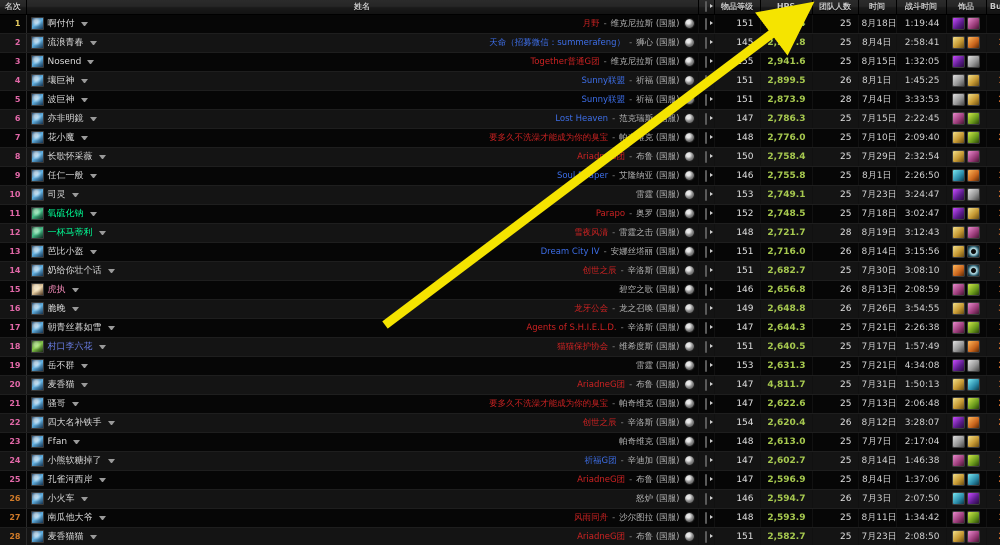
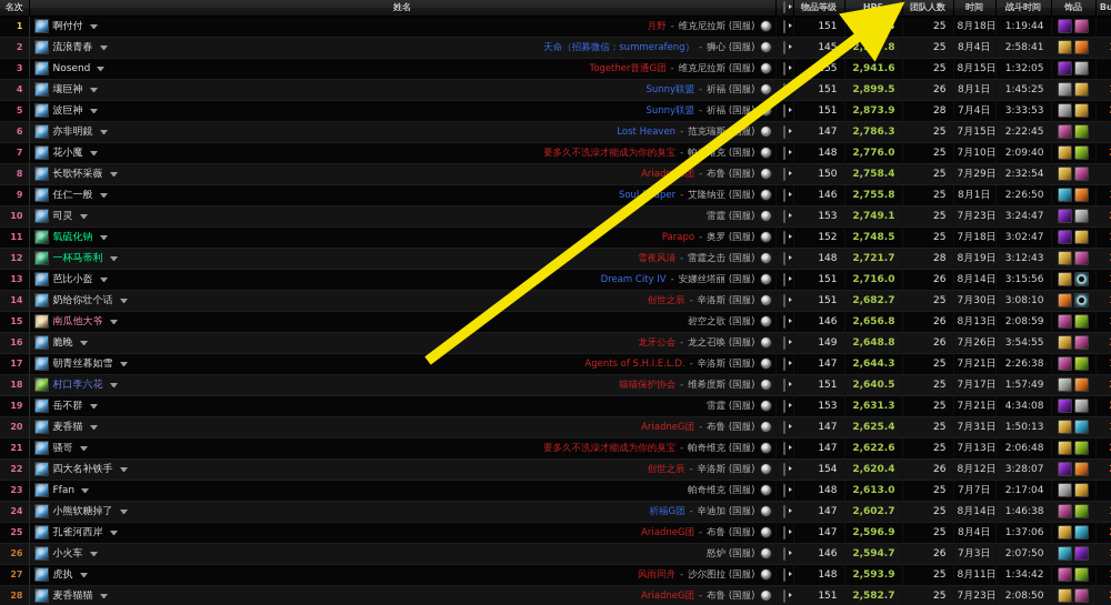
  名次	姓名		物品等级	HPS	团队人数	时间	战斗时间	饰品	Bu
  1	啊付付 月野 - 维克尼拉斯 (国服)		151	3,7.4	25	8月18日	1:19:44
  2	流浪青春 天命（招募微信：summerafeng） - 狮心 (国服)		145	2,997.8	25	8月4日	2:58:41
  3	Nosend Together普通G团 - 维克尼拉斯 (国服)		55	2,941.6	25	8月15日	1:32:05
  4	壤巨神 Sunny联盟 - 祈福 (国服)		151	2,899.5	26	8月1日	1:45:25
  5	波巨神 Sunny联盟 - 祈福 (国服		151	2,873.9	28	7月4日	3:33:53
  6	亦非明鏡 Lost Heaven - 范克瑞斯服)		147	2,786.3	25	7月15日	2:22:45
  7	花小魔 要多久不洗澡才能成为你的臭宝 - 帕克 (国服)		148	2,776.0	25	7月10日	2:09:40
  8	长歌怀采薇 Ariad团 - 布鲁 (国服)		150	2,758.4	25	7月29日	2:32:54
  9	任仁一般 Soulaper - 艾隆纳亚 (国服)		146	2,755.8	25	8月1日	2:26:50
  10	司灵 雷霆 (国服)		153	2,749.1	25	7月23日	3:24:47
  11	氧硫化钠 Parapo - 奥罗 (国服)		152	2,748.5	25	7月18日	3:02:47
  12	一杯马蒂利 雪夜风清 - 雷霆之击 (国服)		148	2,721.7	28	8月19日	3:12:43
  13	芭比小盔 Dream City IV - 安娜丝塔丽 (国服)		151	2,716.0	26	8月14日	3:15:56
  14	奶给你壮个话 创世之辰 - 辛洛斯 (国服)		151	2,682.7	25	7月30日	3:08:10
- 15	虎执 碧空之歌 (国服)		146	2,656.8	26	8月13日	2:08:59
+ 15	南瓜他大爷 碧空之歌 (国服)		146	2,656.8	26	8月13日	2:08:59
  16	脆晚 龙牙公会 - 龙之召唤 (国服)		149	2,648.8	26	7月26日	3:54:55
  17	朝青丝暮如雪 Agents of S.H.I.E.L.D. - 辛洛斯 (国服)		147	2,644.3	25	7月21日	2:26:38
  18	村口李六花 猫猫保护协会 - 维希度斯 (国服)		151	2,640.5	25	7月17日	1:57:49
  19	岳不群 雷霆 (国服)		153	2,631.3	25	7月21日	4:34:08
- 20	麦香猫 AriadneG团 - 布鲁 (国服)		147	4,811.7	25	7月31日	1:50:13
+ 20	麦香猫 AriadneG团 - 布鲁 (国服)		147	2,625.4	25	7月31日	1:50:13
  21	骚哥 要多久不洗澡才能成为你的臭宝 - 帕奇维克 (国服)		147	2,622.6	25	7月13日	2:06:48
  22	四大名补铁手 创世之辰 - 辛洛斯 (国服)		154	2,620.4	26	8月12日	3:28:07
  23	Ffan 帕奇维克 (国服)		148	2,613.0	25	7月7日	2:17:04
  24	小熊软糖掉了 祈福G团 - 辛迪加 (国服)		147	2,602.7	25	8月14日	1:46:38
  25	孔雀河西岸 AriadneG团 - 布鲁 (国服)		147	2,596.9	25	8月4日	1:37:06
  26	小火车 怒炉 (国服)		146	2,594.7	26	7月3日	2:07:50
- 27	南瓜他大爷 风雨同舟 - 沙尔图拉 (国服)		148	2,593.9	25	8月11日	1:34:42
+ 27	虎执 风雨同舟 - 沙尔图拉 (国服)		148	2,593.9	25	8月11日	1:34:42
  28	麦香猫猫 AriadneG团 - 布鲁 (国服)		151	2,582.7	25	7月23日	2:08:50
